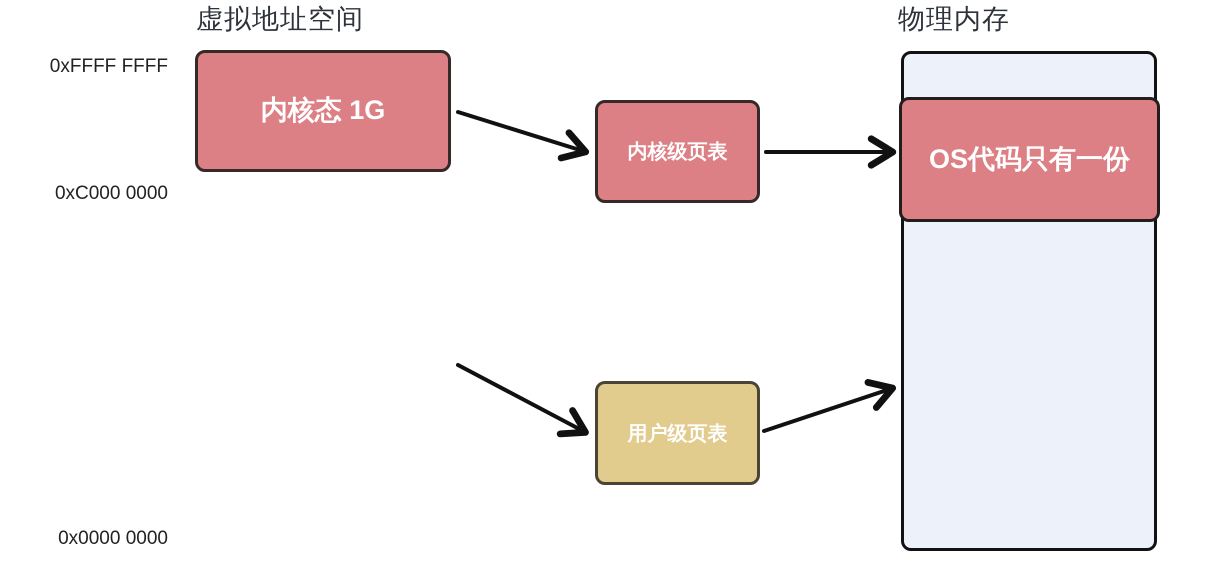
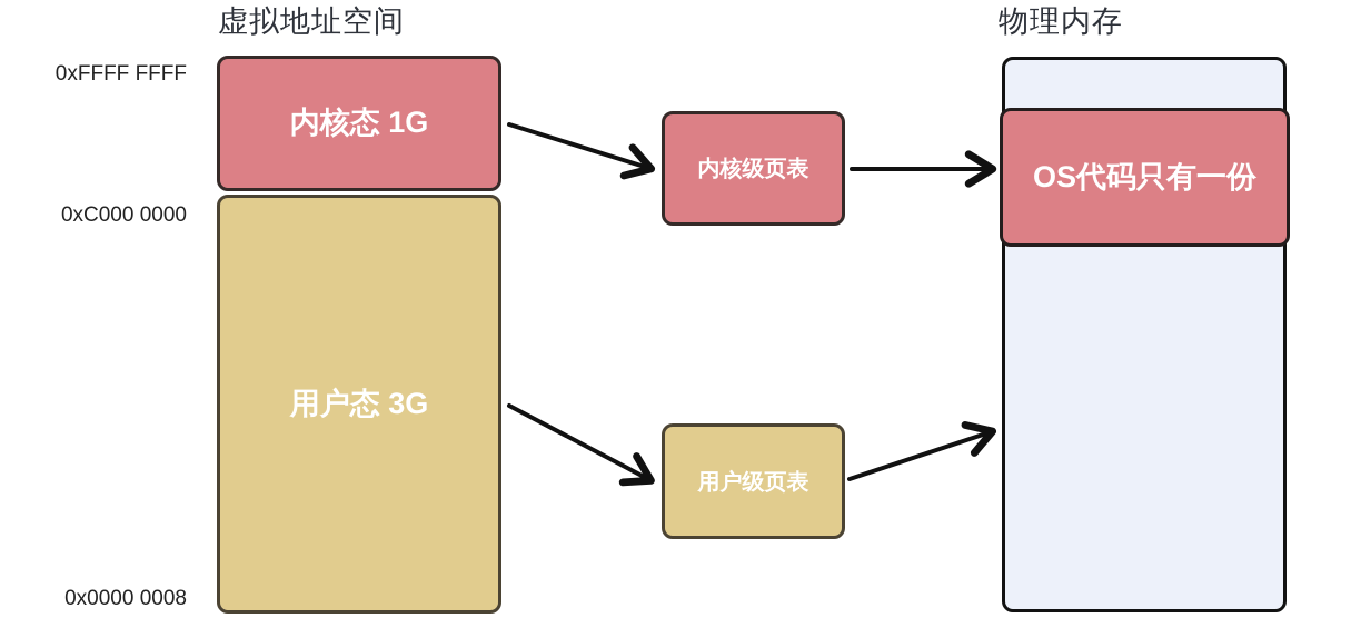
  虚拟地址空间
  物理内存
  0xFFFF FFFF
  0xC000 0000
- 0x0000 0000
+ 0x0000 0008
  内核态 1G
+ 用户态 3G
  内核级页表
  用户级页表
  OS代码只有一份
